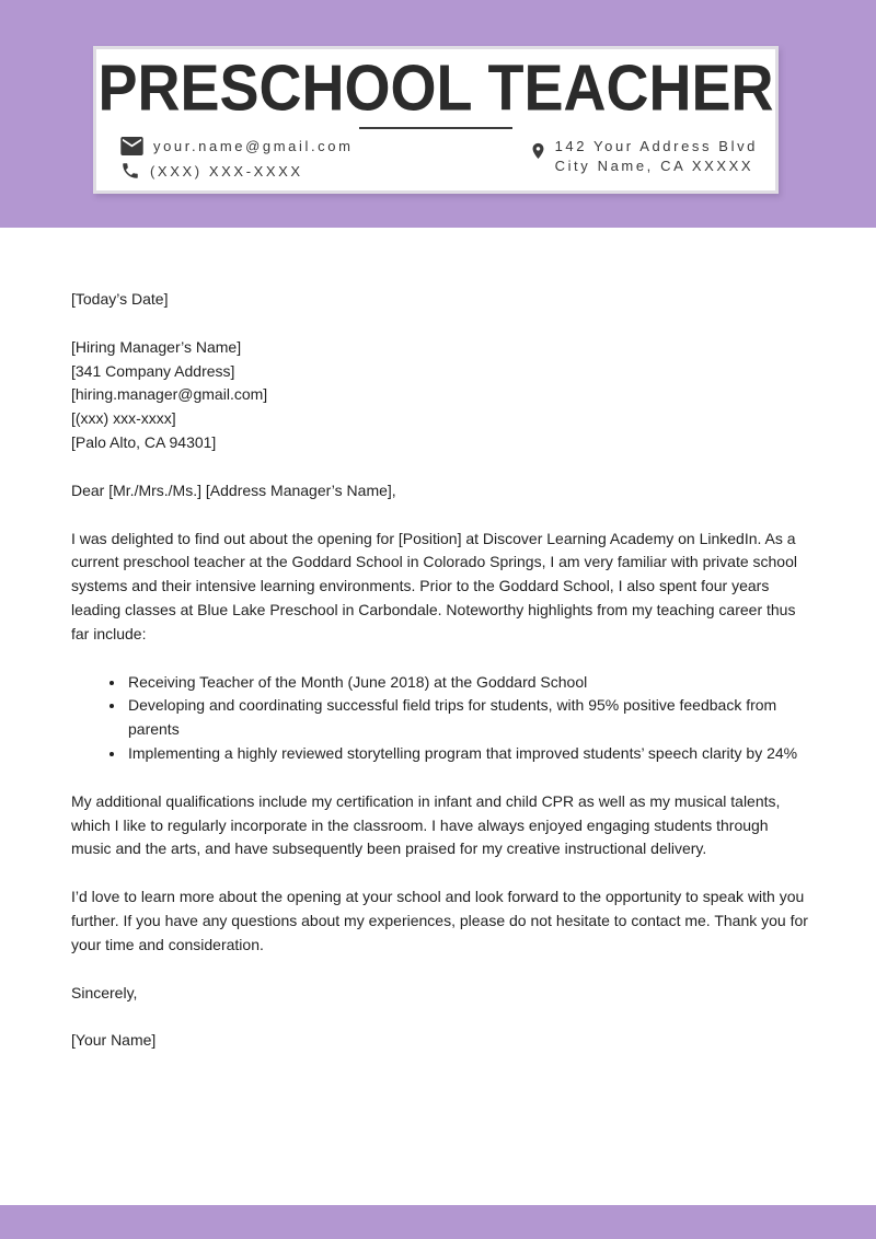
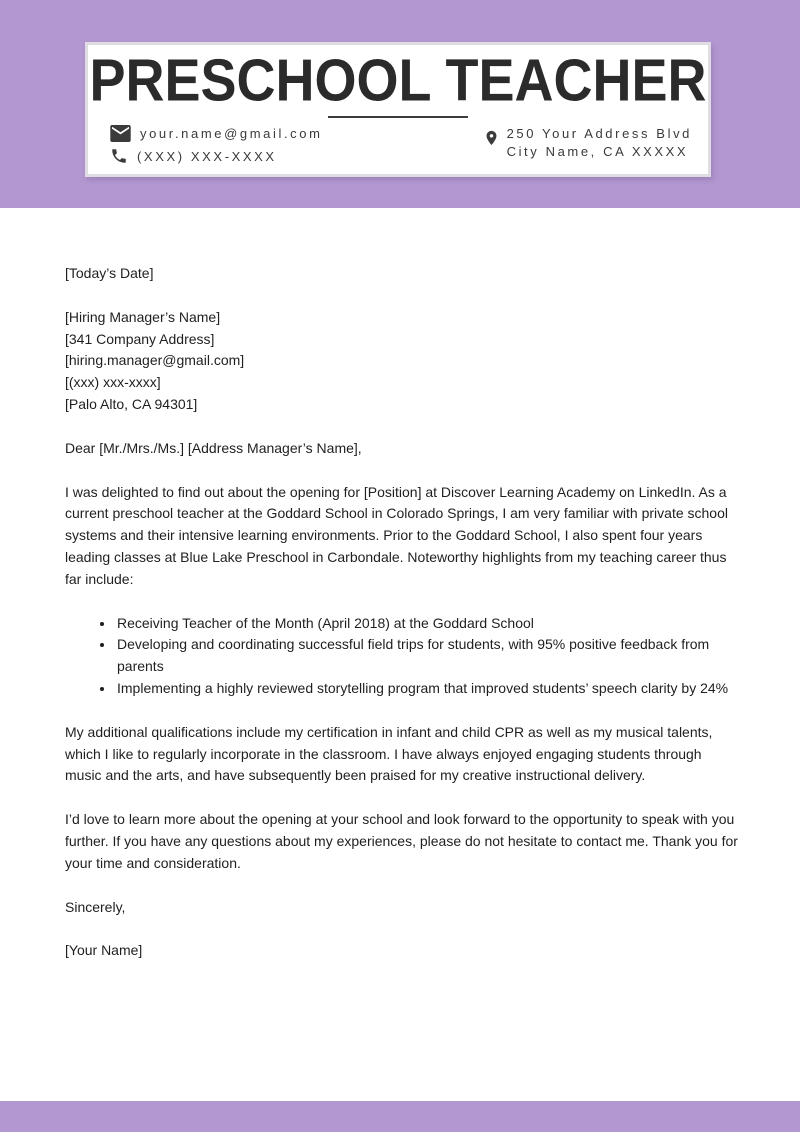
  PRESCHOOL TEACHER
  your.name@gmail.com
  (XXX) XXX-XXXX
- 142 Your Address Blvd
+ 250 Your Address Blvd
  City Name, CA XXXXX
  [Today’s Date]
  [Hiring Manager’s Name]
  [341 Company Address]
  [hiring.manager@gmail.com]
  [(xxx) xxx-xxxx]
  [Palo Alto, CA 94301]
  Dear [Mr./Mrs./Ms.] [Address Manager’s Name],
  I was delighted to find out about the opening for [Position] at Discover Learning Academy on LinkedIn. As a current preschool teacher at the Goddard School in Colorado Springs, I am very familiar with private school systems and their intensive learning environments. Prior to the Goddard School, I also spent four years leading classes at Blue Lake Preschool in Carbondale. Noteworthy highlights from my teaching career thus far include:
- Receiving Teacher of the Month (June 2018) at the Goddard School
+ Receiving Teacher of the Month (April 2018) at the Goddard School
  Developing and coordinating successful field trips for students, with 95% positive feedback from parents
  Implementing a highly reviewed storytelling program that improved students’ speech clarity by 24%
  My additional qualifications include my certification in infant and child CPR as well as my musical talents, which I like to regularly incorporate in the classroom. I have always enjoyed engaging students through music and the arts, and have subsequently been praised for my creative instructional delivery.
  I’d love to learn more about the opening at your school and look forward to the opportunity to speak with you further. If you have any questions about my experiences, please do not hesitate to contact me. Thank you for your time and consideration.
  Sincerely,
  [Your Name]
